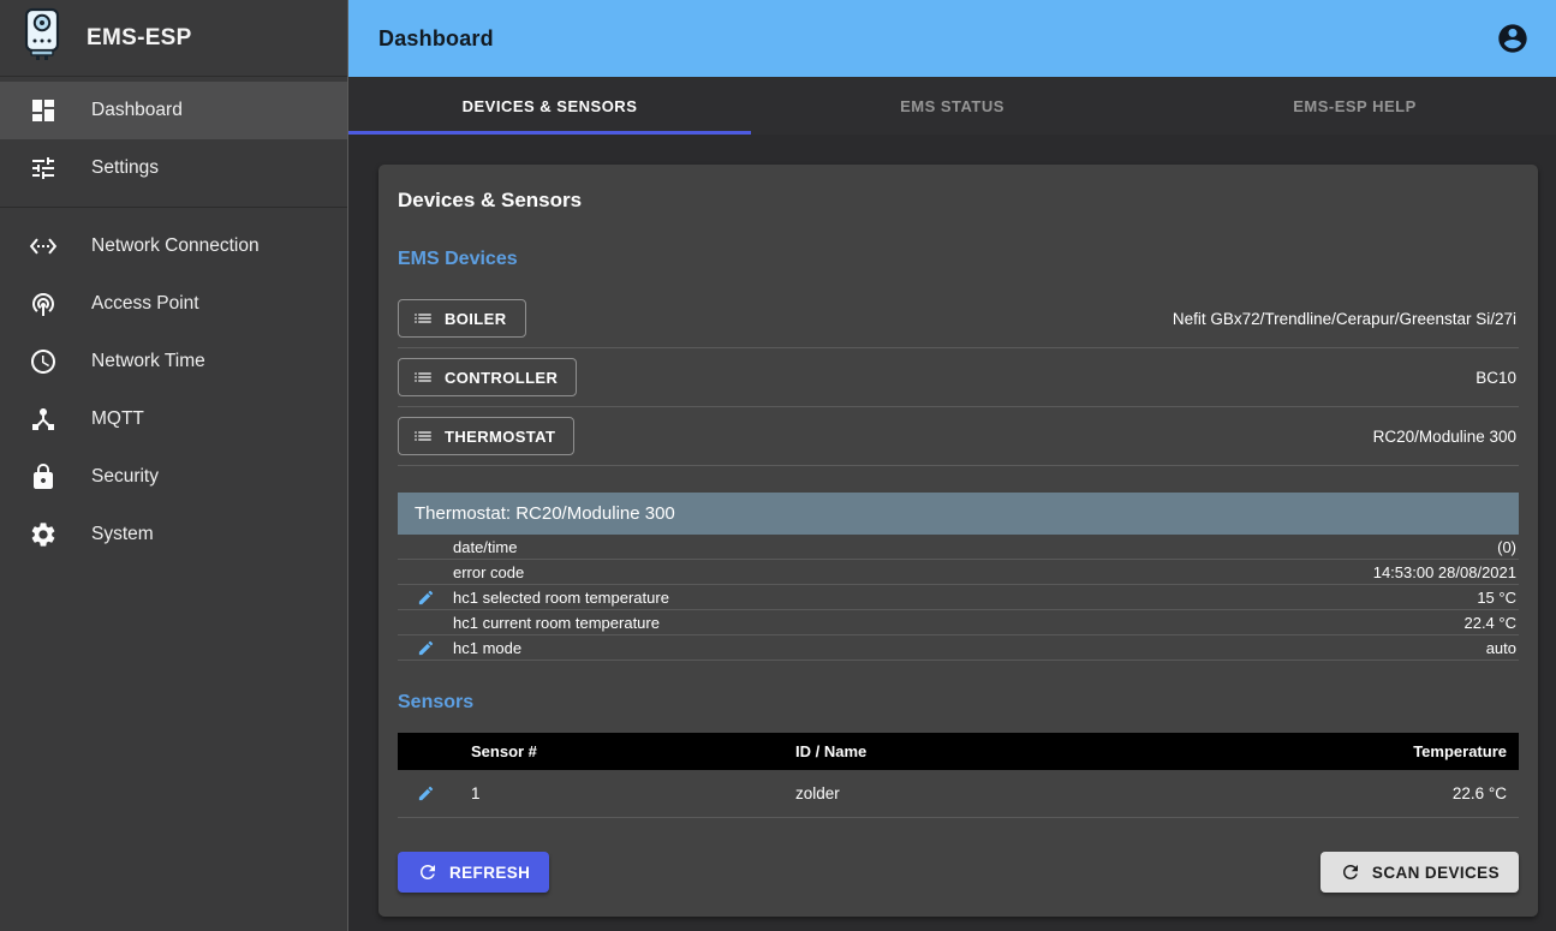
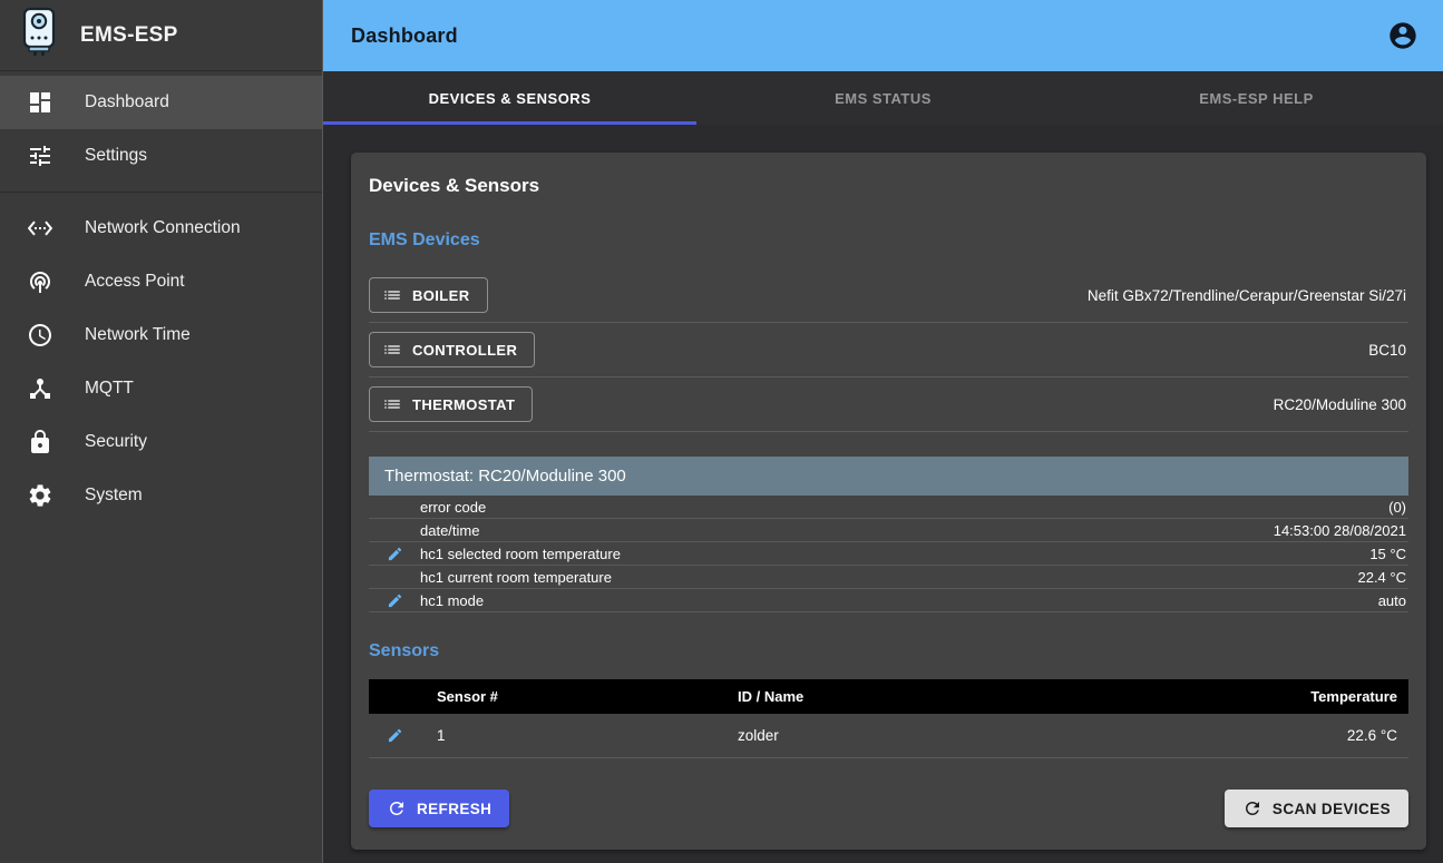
  EMS-ESP
  Dashboard
  Settings
  Network Connection
  Access Point
  Network Time
  MQTT
  Security
  System
  Dashboard
  DEVICES & SENSORS
  EMS STATUS
  EMS-ESP HELP
  Devices & Sensors
  EMS Devices
  BOILER
  Nefit GBx72/Trendline/Cerapur/Greenstar Si/27i
  CONTROLLER
  BC10
  THERMOSTAT
  RC20/Moduline 300
  Thermostat: RC20/Moduline 300
- date/time
+ error code
  (0)
- error code
+ date/time
  14:53:00 28/08/2021
  hc1 selected room temperature
  15 °C
  hc1 current room temperature
  22.4 °C
  hc1 mode
  auto
  Sensors
  Sensor #
  ID / Name
  Temperature
  1
  zolder
  22.6 °C
  REFRESH
  SCAN DEVICES
